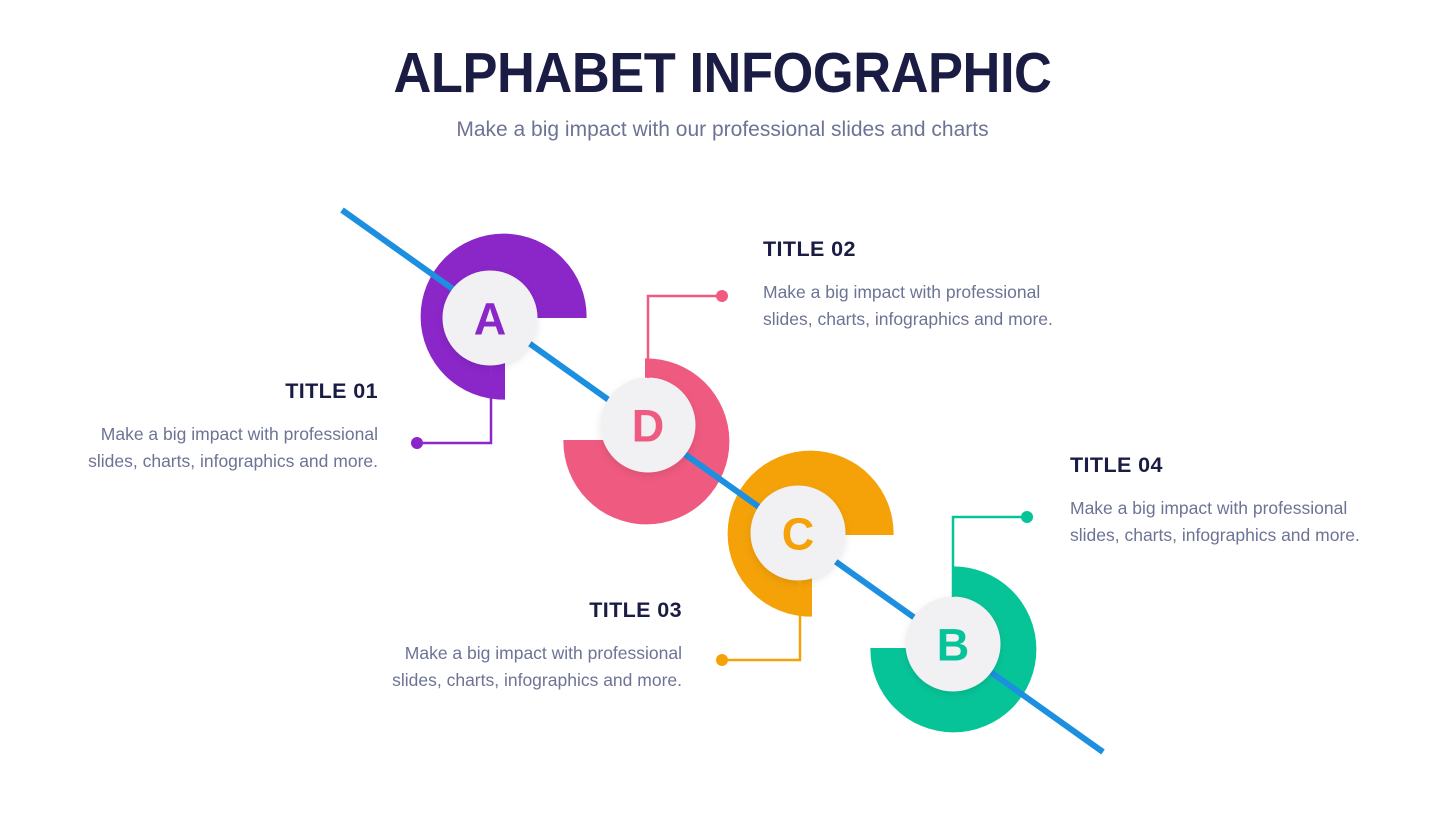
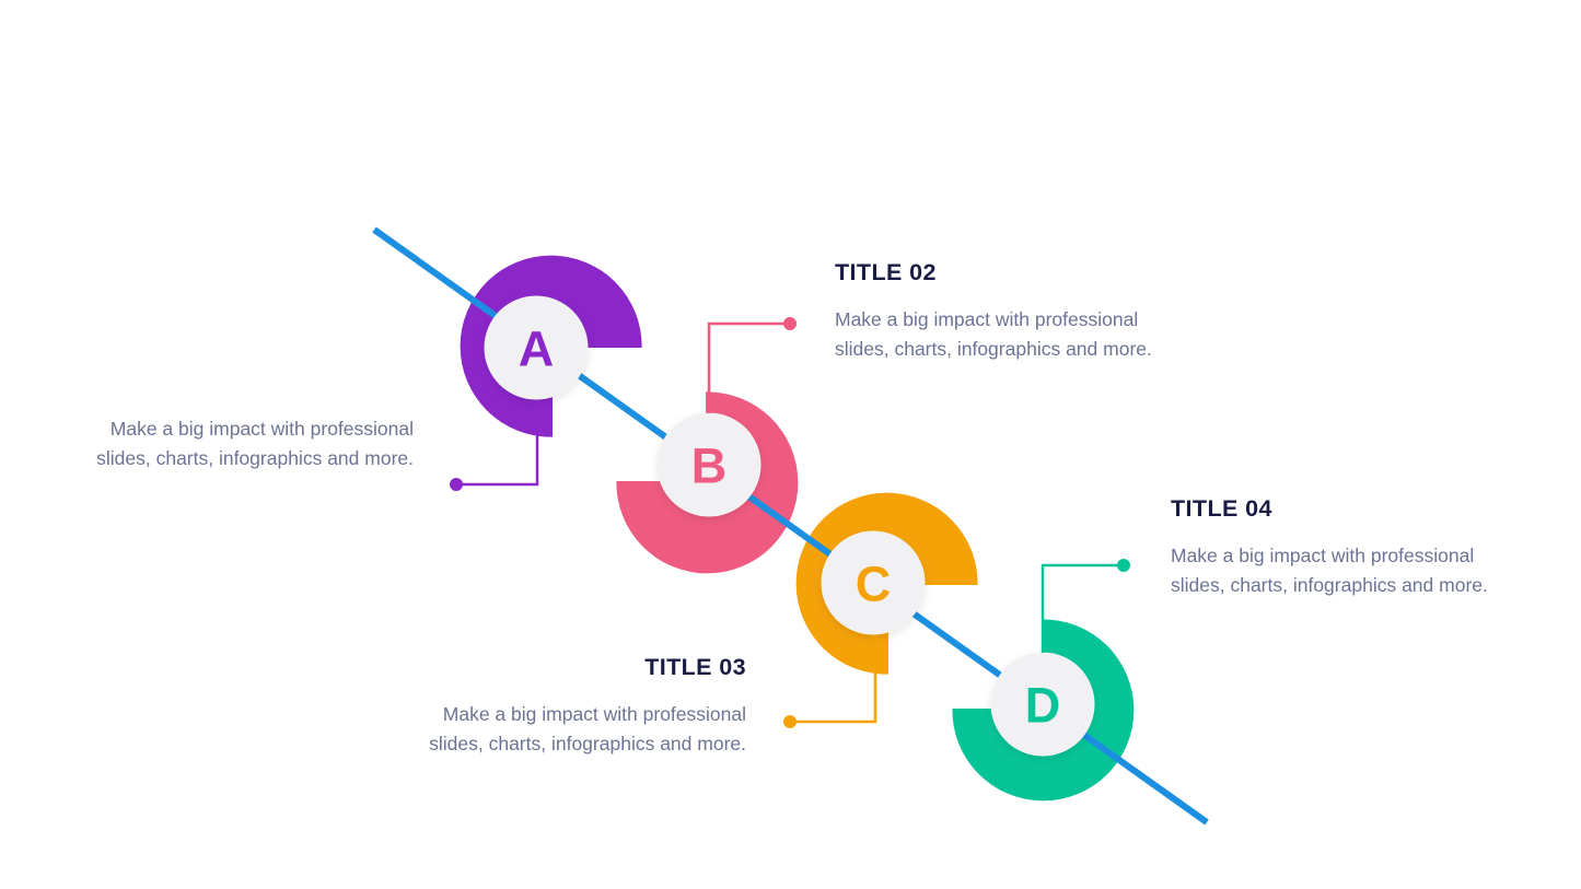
- ALPHABET INFOGRAPHIC
- Make a big impact with our professional slides and charts
  A
- D
+ B
  C
- B
+ D
- TITLE 01
  Make a big impact with professional slides, charts, infographics and more.
  TITLE 02
  Make a big impact with professional slides, charts, infographics and more.
  TITLE 03
  Make a big impact with professional slides, charts, infographics and more.
  TITLE 04
  Make a big impact with professional slides, charts, infographics and more.
